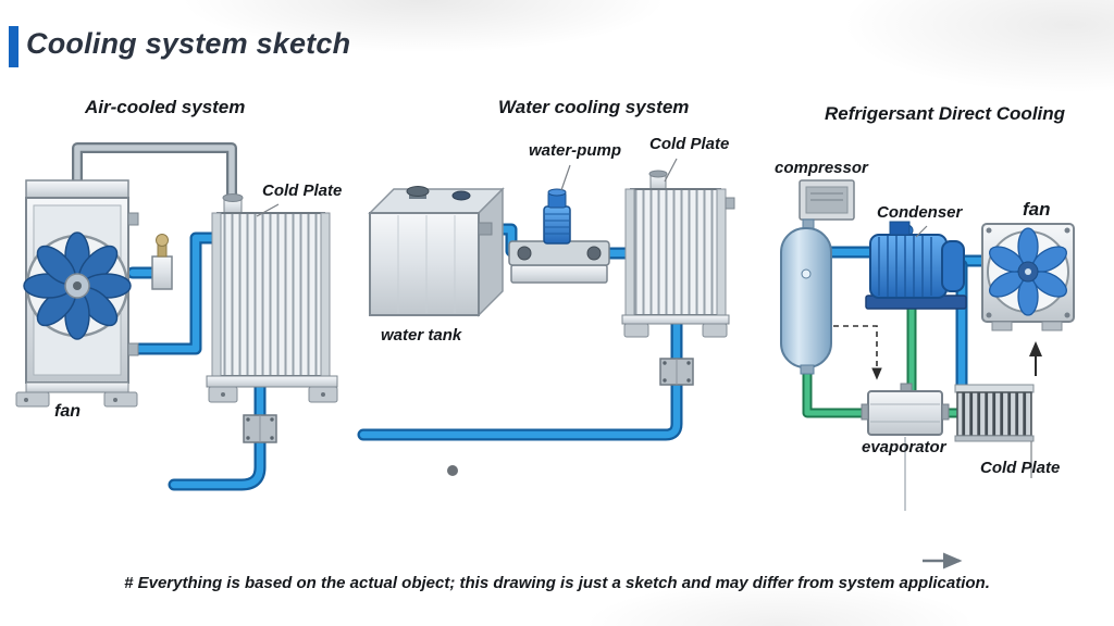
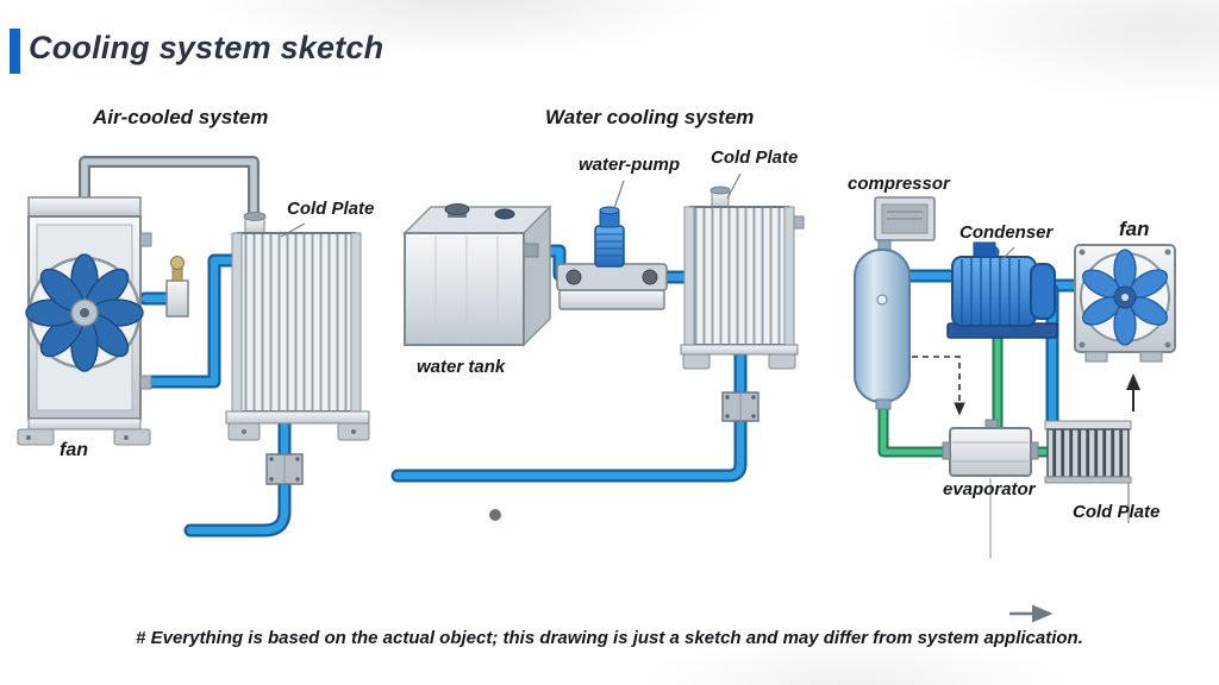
  Cooling system sketch
  Air-cooled system
  Water cooling system
- Refrigersant Direct Cooling
  Cold Plate
  fan
  water-pump
  Cold Plate
  water tank
  compressor
  Condenser
  fan
  evaporator
  Cold Plate
  # Everything is based on the actual object; this drawing is just a sketch and may differ from system application.
